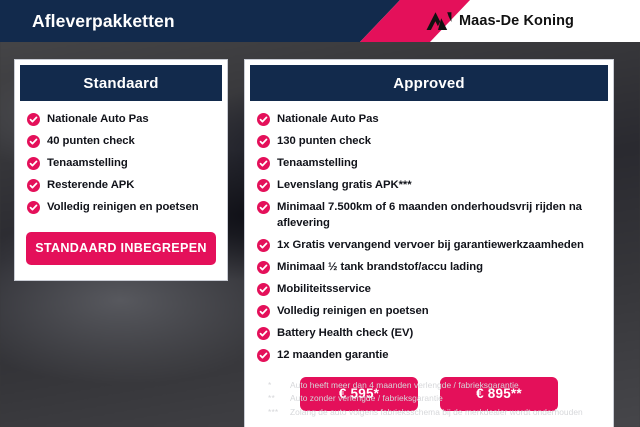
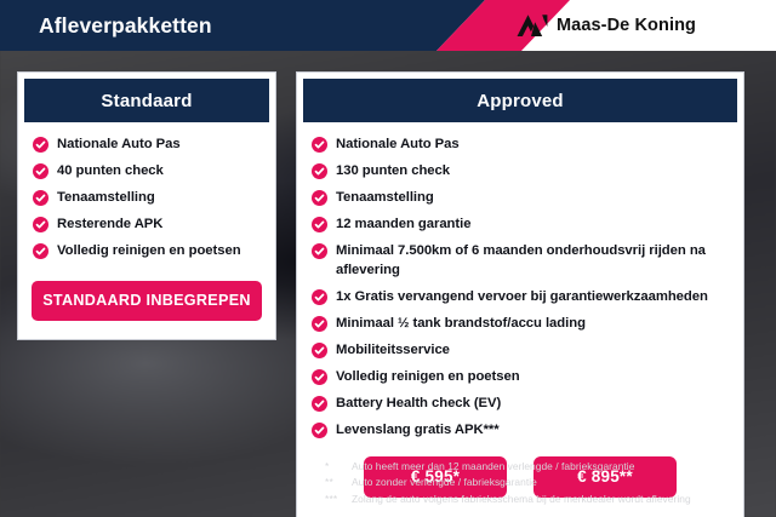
  Afleverpakketten
  Maas-De Koning
  Standaard
  Nationale Auto Pas
  40 punten check
  Tenaamstelling
  Resterende APK
  Volledig reinigen en poetsen
  STANDAARD INBEGREPEN
  Approved
  Nationale Auto Pas
  130 punten check
  Tenaamstelling
- Levenslang gratis APK***
+ 12 maanden garantie
  Minimaal 7.500km of 6 maanden onderhoudsvrij rijden na aflevering
  1x Gratis vervangend vervoer bij garantiewerkzaamheden
  Minimaal ½ tank brandstof/accu lading
  Mobiliteitsservice
  Volledig reinigen en poetsen
  Battery Health check (EV)
- 12 maanden garantie
+ Levenslang gratis APK***
  € 595*
  € 895**
  *
- Auto heeft meer dan 4 maanden verlengde / fabrieksgarantie
+ Auto heeft meer dan 12 maanden verlengde / fabrieksgarantie
  **
  Auto zonder verlengde / fabrieksgarantie
  ***
- Zolang de auto volgens fabrieksschema bij de merkdealer wordt onderhouden
+ Zolang de auto volgens fabrieksschema bij de merkdealer wordt aflevering
